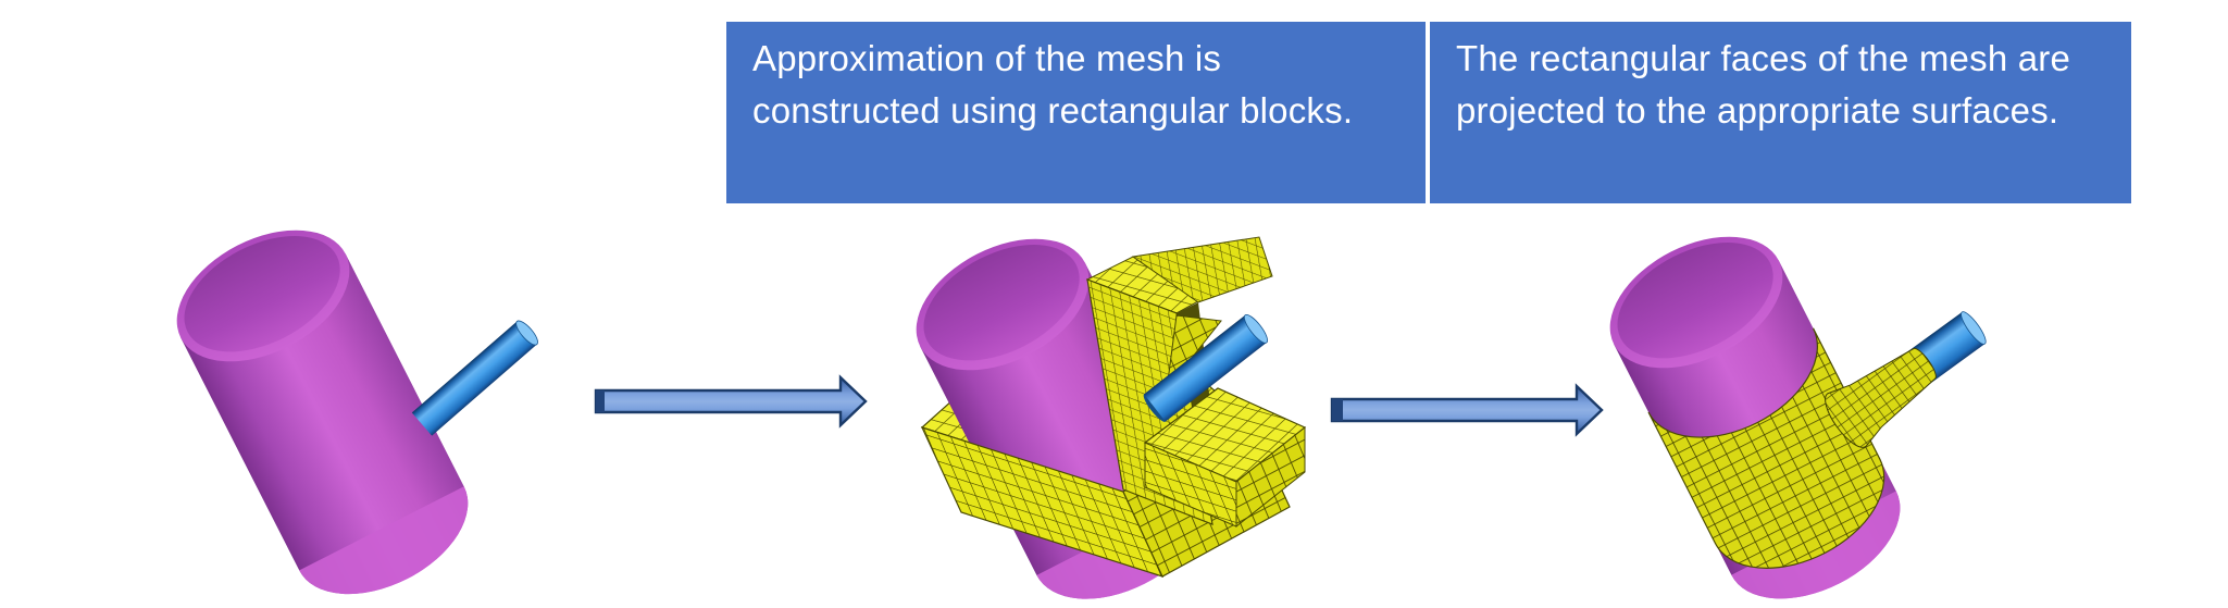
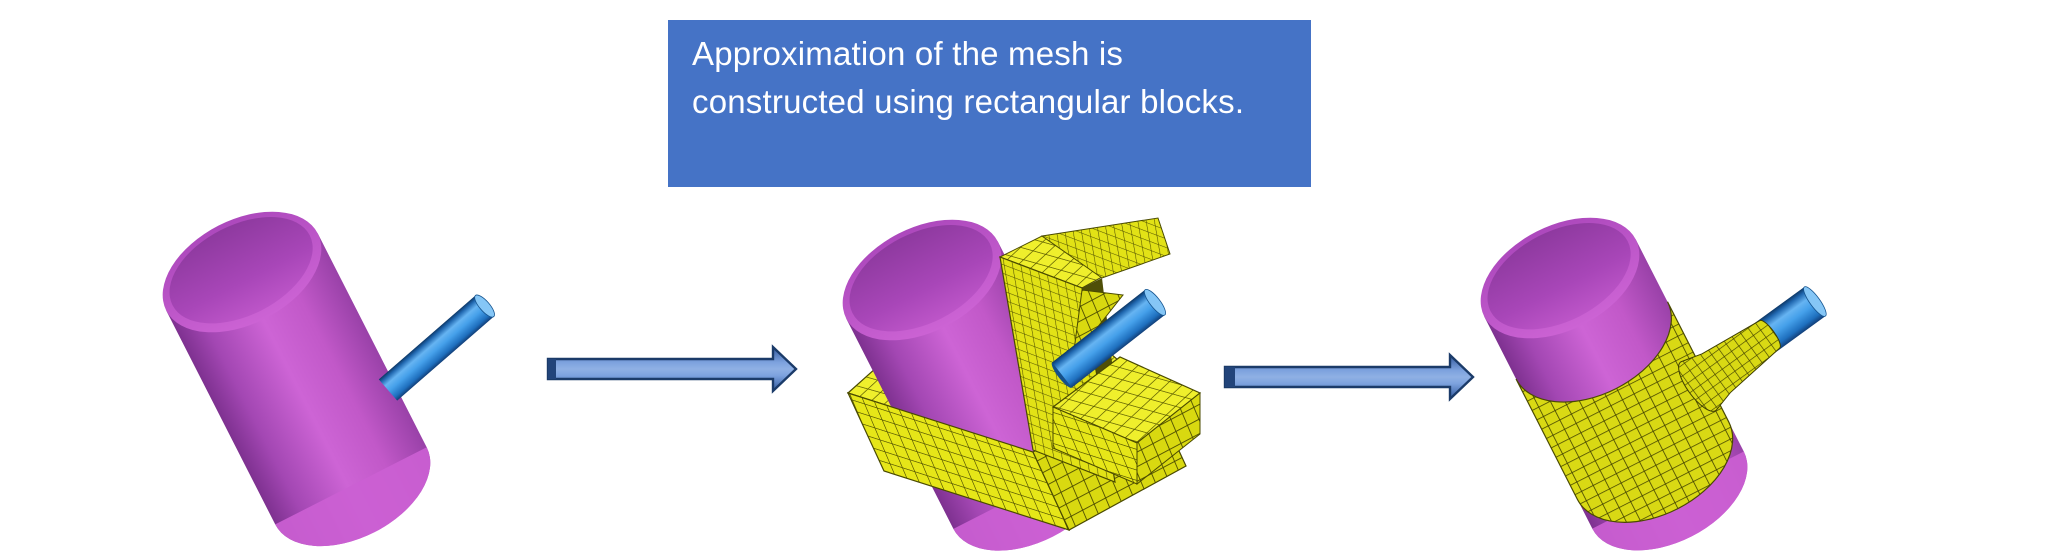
  Approximation of the mesh is constructed using rectangular blocks.
- The rectangular faces of the mesh are projected to the appropriate surfaces.
